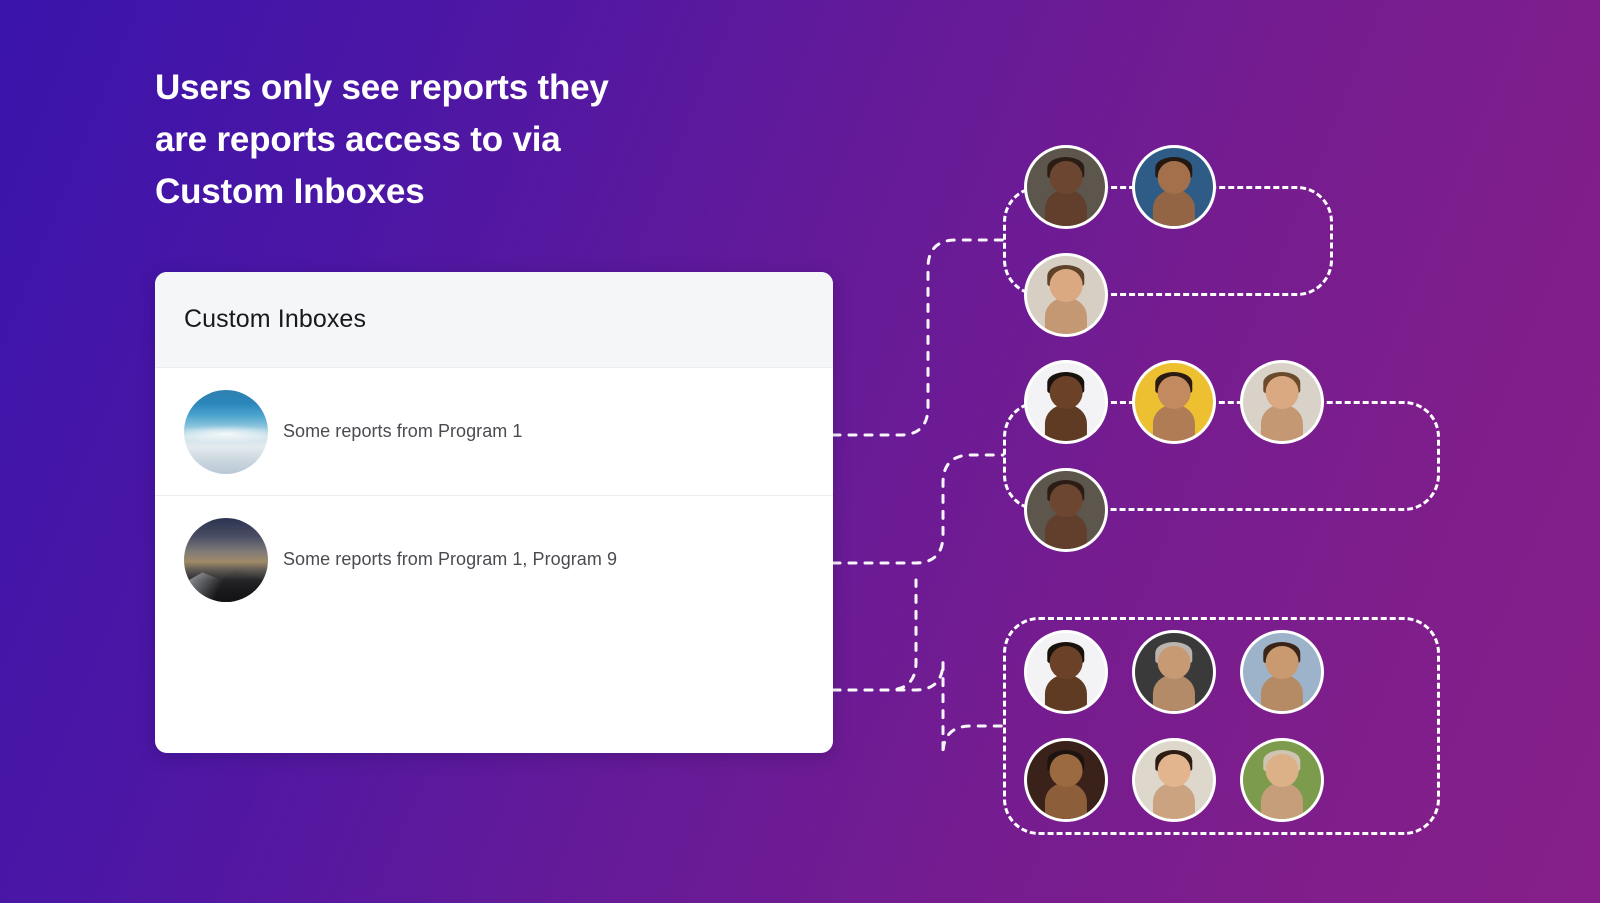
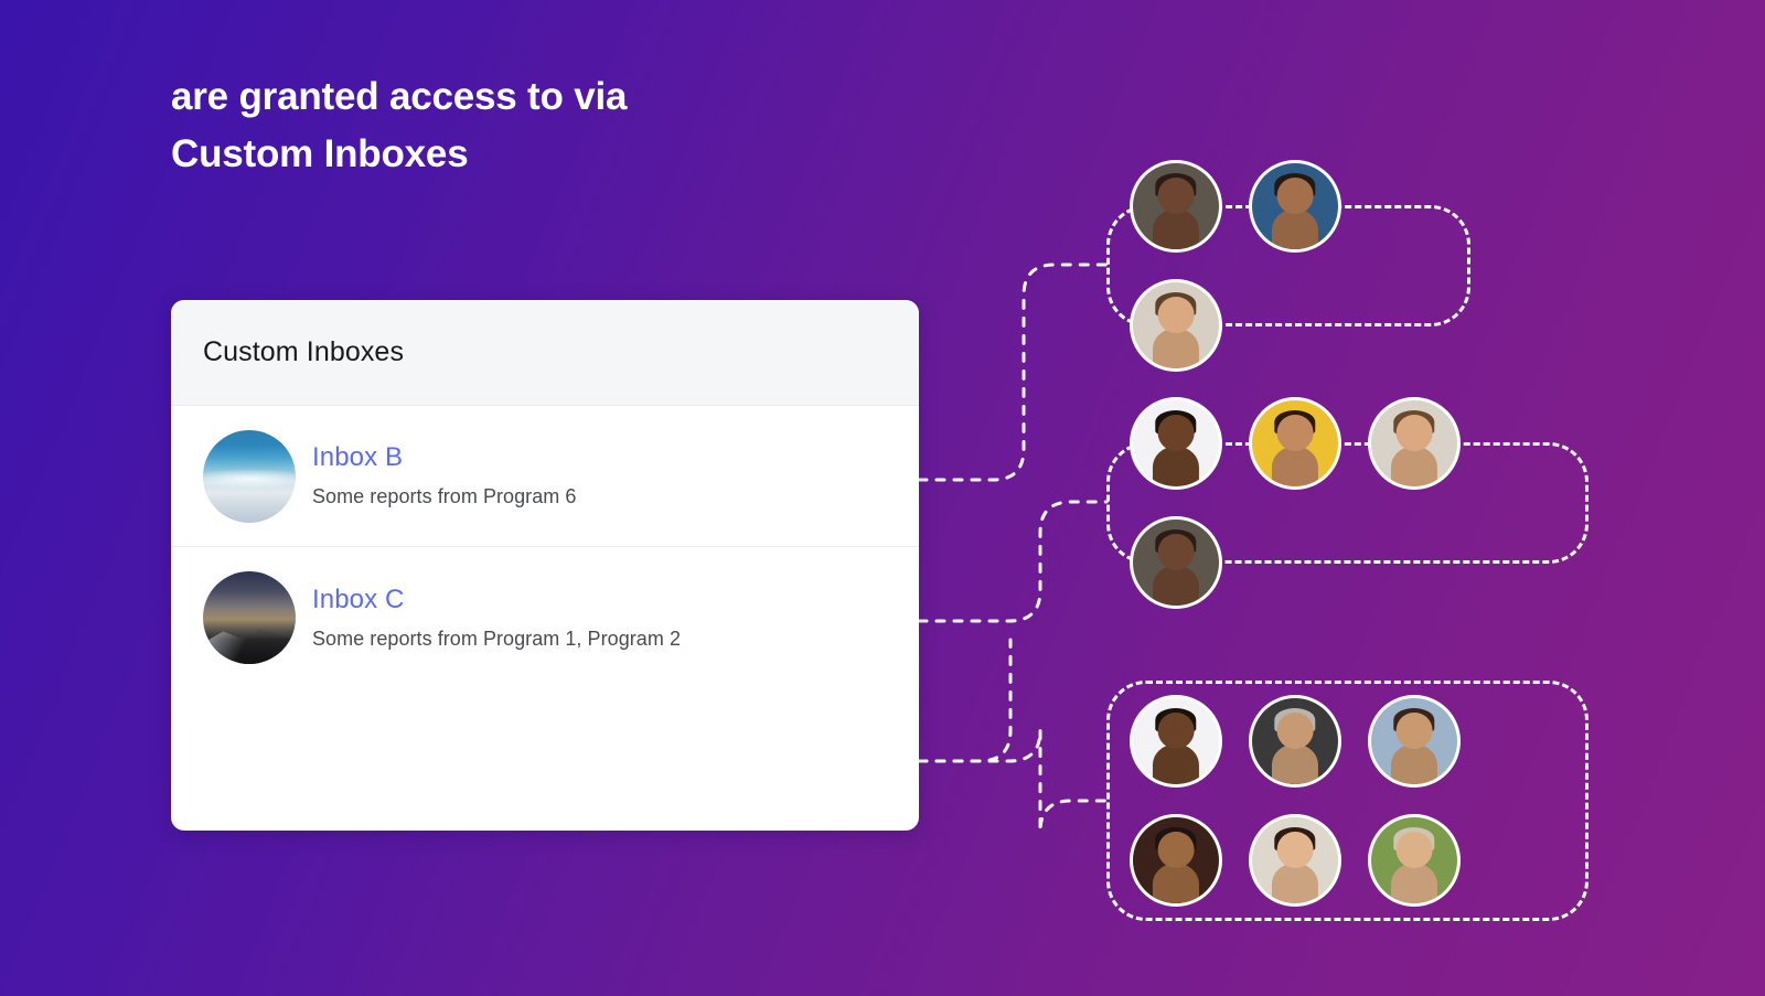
- Users only see reports they
- are reports access to via
+ are granted access to via
  Custom Inboxes
  Custom Inboxes
+ Inbox B
- Some reports from Program 1
+ Some reports from Program 6
+ Inbox C
- Some reports from Program 1, Program 9
+ Some reports from Program 1, Program 2
